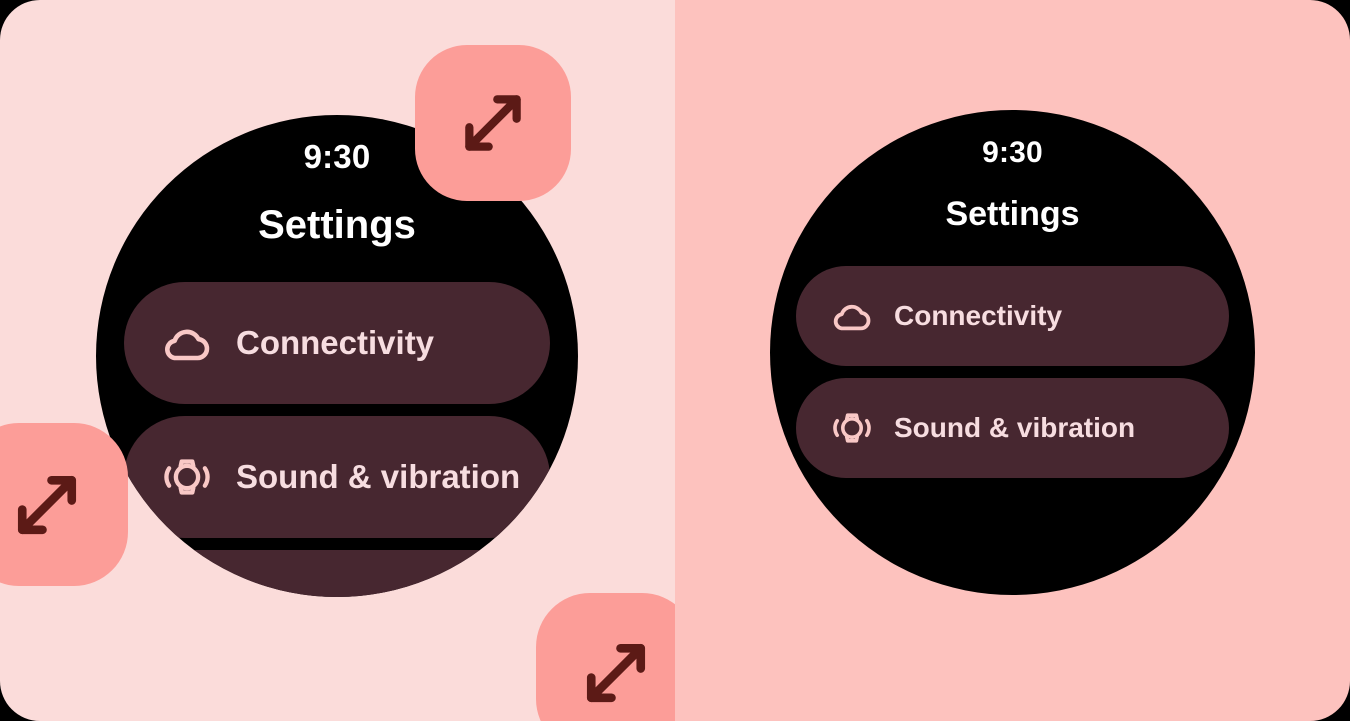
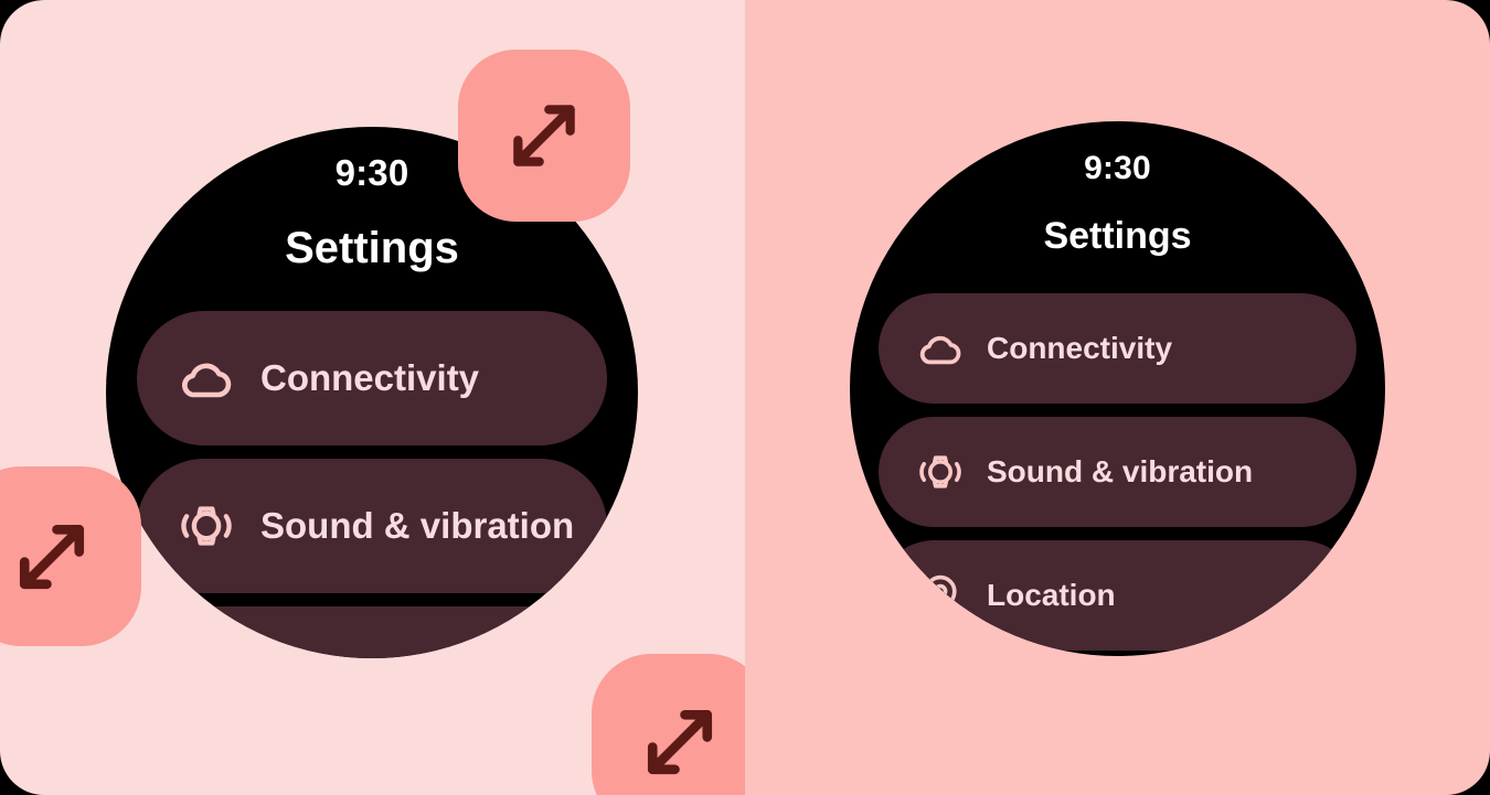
  9:30
  Settings
  Connectivity
  Sound & vibration
  9:30
  Settings
  Connectivity
  Sound & vibration
+ Location
